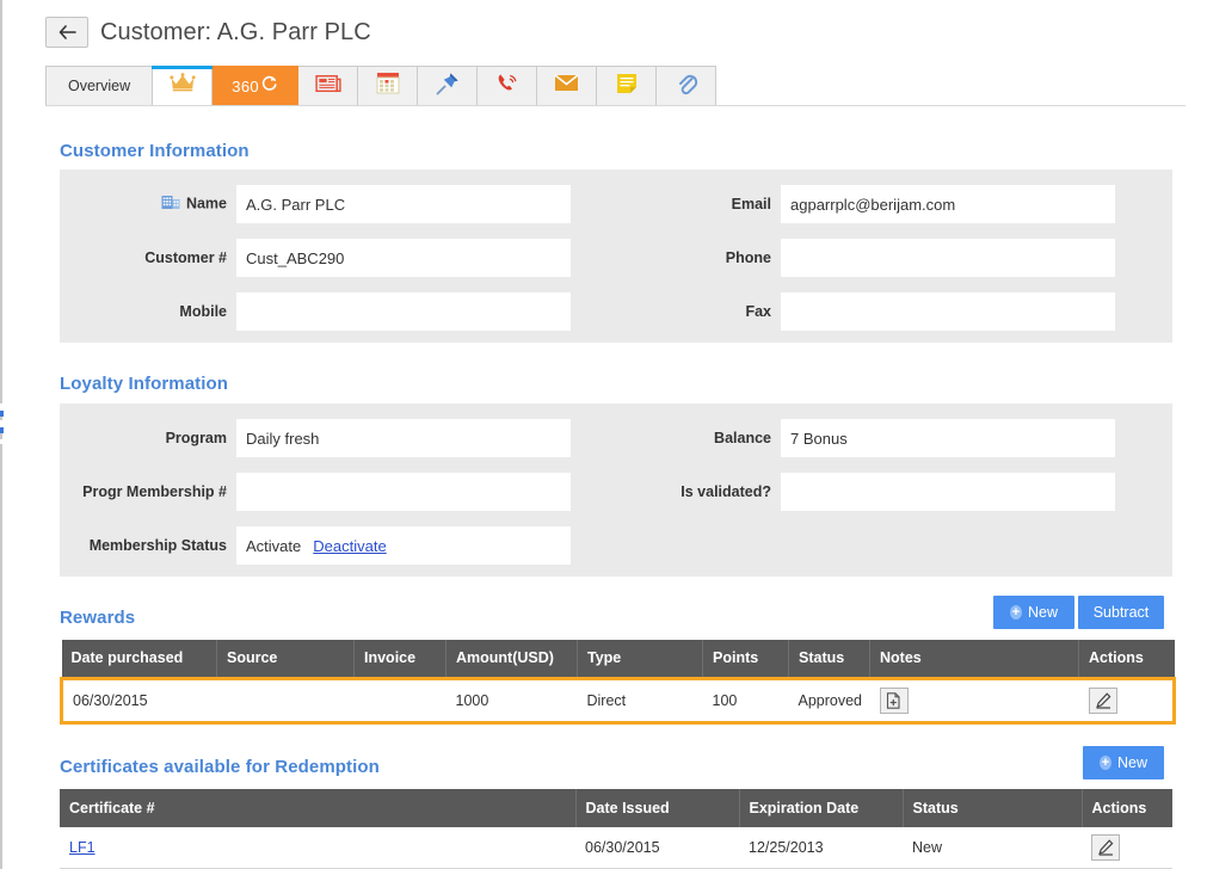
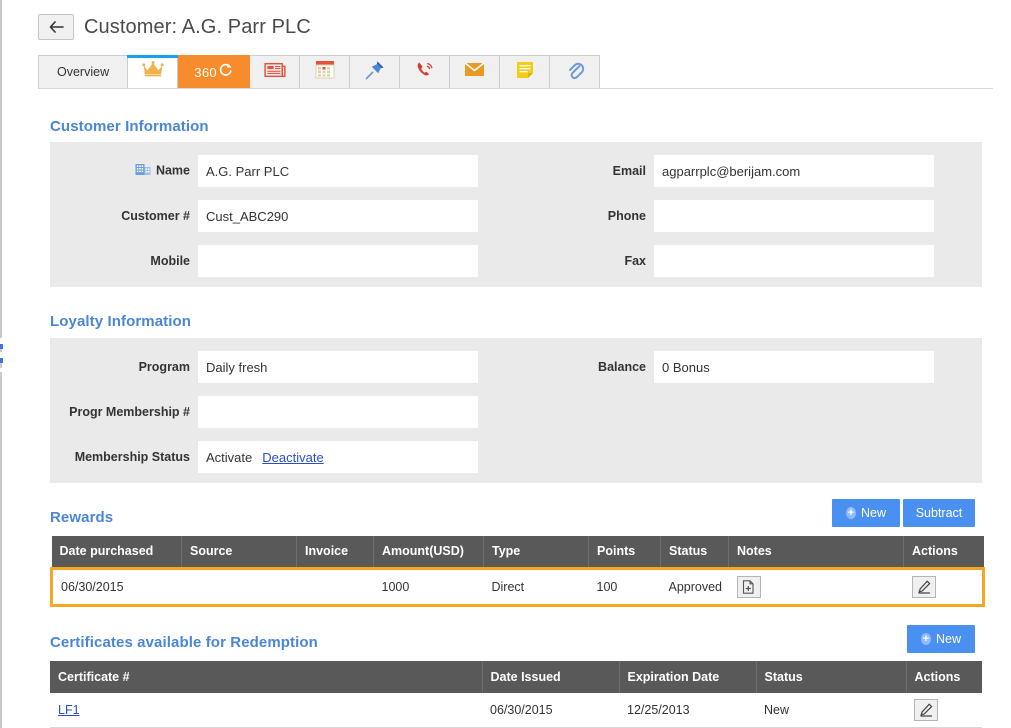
  Customer: A.G. Parr PLC
  Overview
  360
  Customer Information
  Name
  A.G. Parr PLC
  Customer #
  Cust_ABC290
  Mobile
  Email
  agparrplc@berijam.com
  Phone
  Fax
  Loyalty Information
  Program
  Daily fresh
  Progr Membership #
  Membership Status
  Activate
  Deactivate
  Balance
- 7 Bonus
+ 0 Bonus
- Is validated?
  Rewards
  +
  New
  Subtract
  Date purchased	Source	Invoice	Amount(USD)	Type	Points	Status	Notes	Actions
  06/30/2015			1000	Direct	100	Approved
  Certificates available for Redemption
  +
  New
  Certificate #	Date Issued	Expiration Date	Status	Actions
  LF1	06/30/2015	12/25/2013	New
